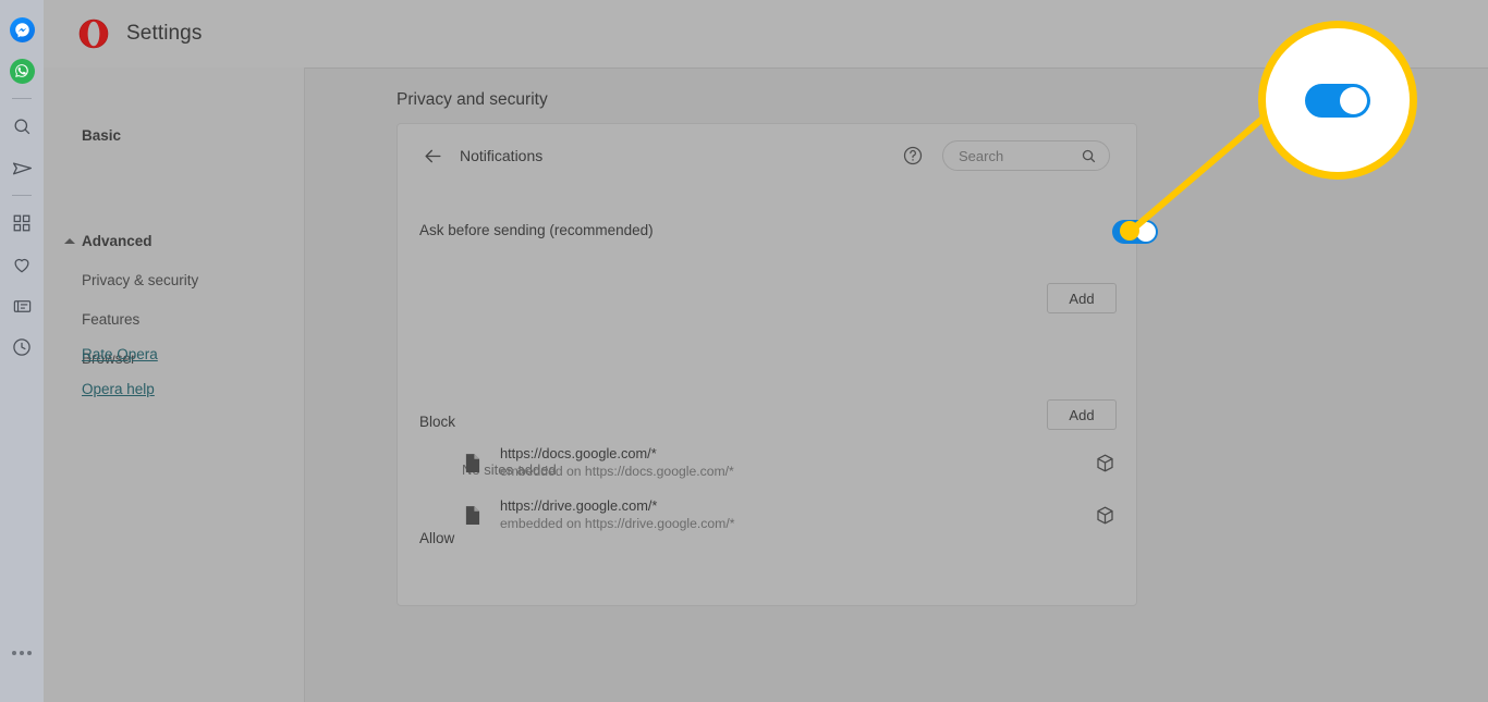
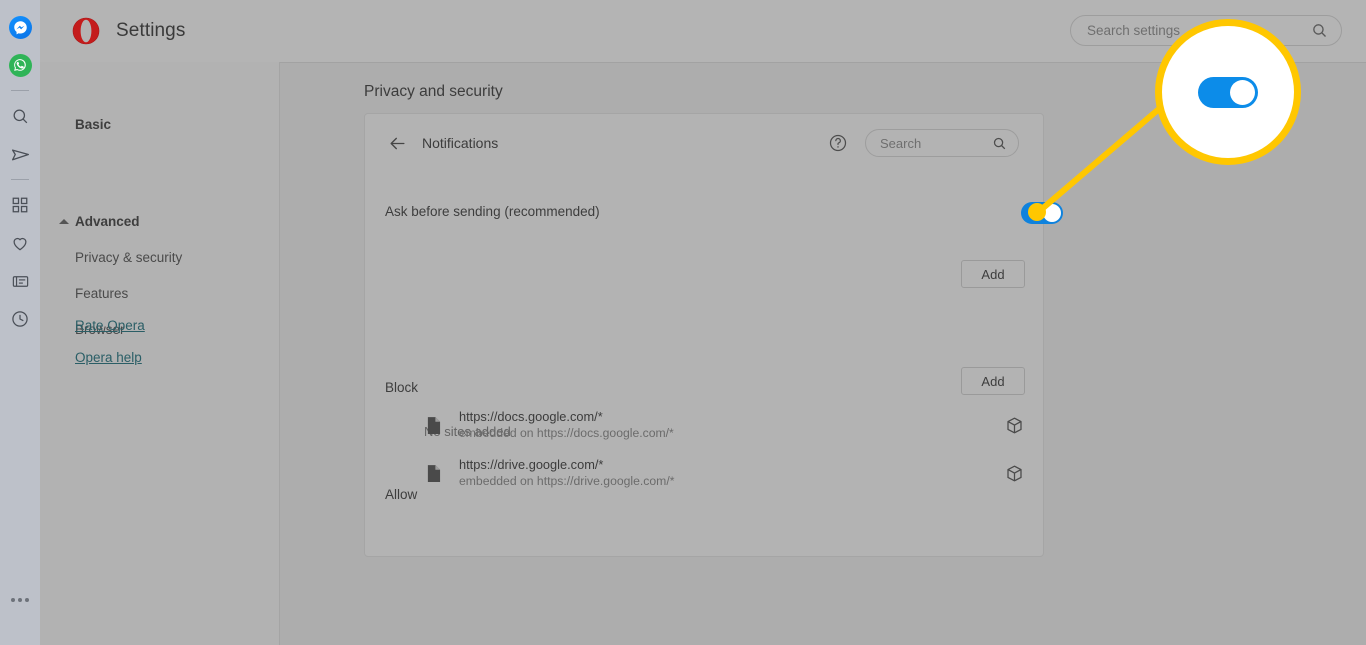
  Settings
+ Search settings
  Basic
  Advanced
  Privacy & security
  Features
  Browser
  Rate Opera
  Opera help
  Privacy and security
  Notifications
  Search
  Ask before sending (recommended)
  Block
  Add
  sites added
  Allow
  Add
  https://docs.google.com/*
  embedded on https://docs.google.com/*
  https://drive.google.com/*
  embedded on https://drive.google.com/*
